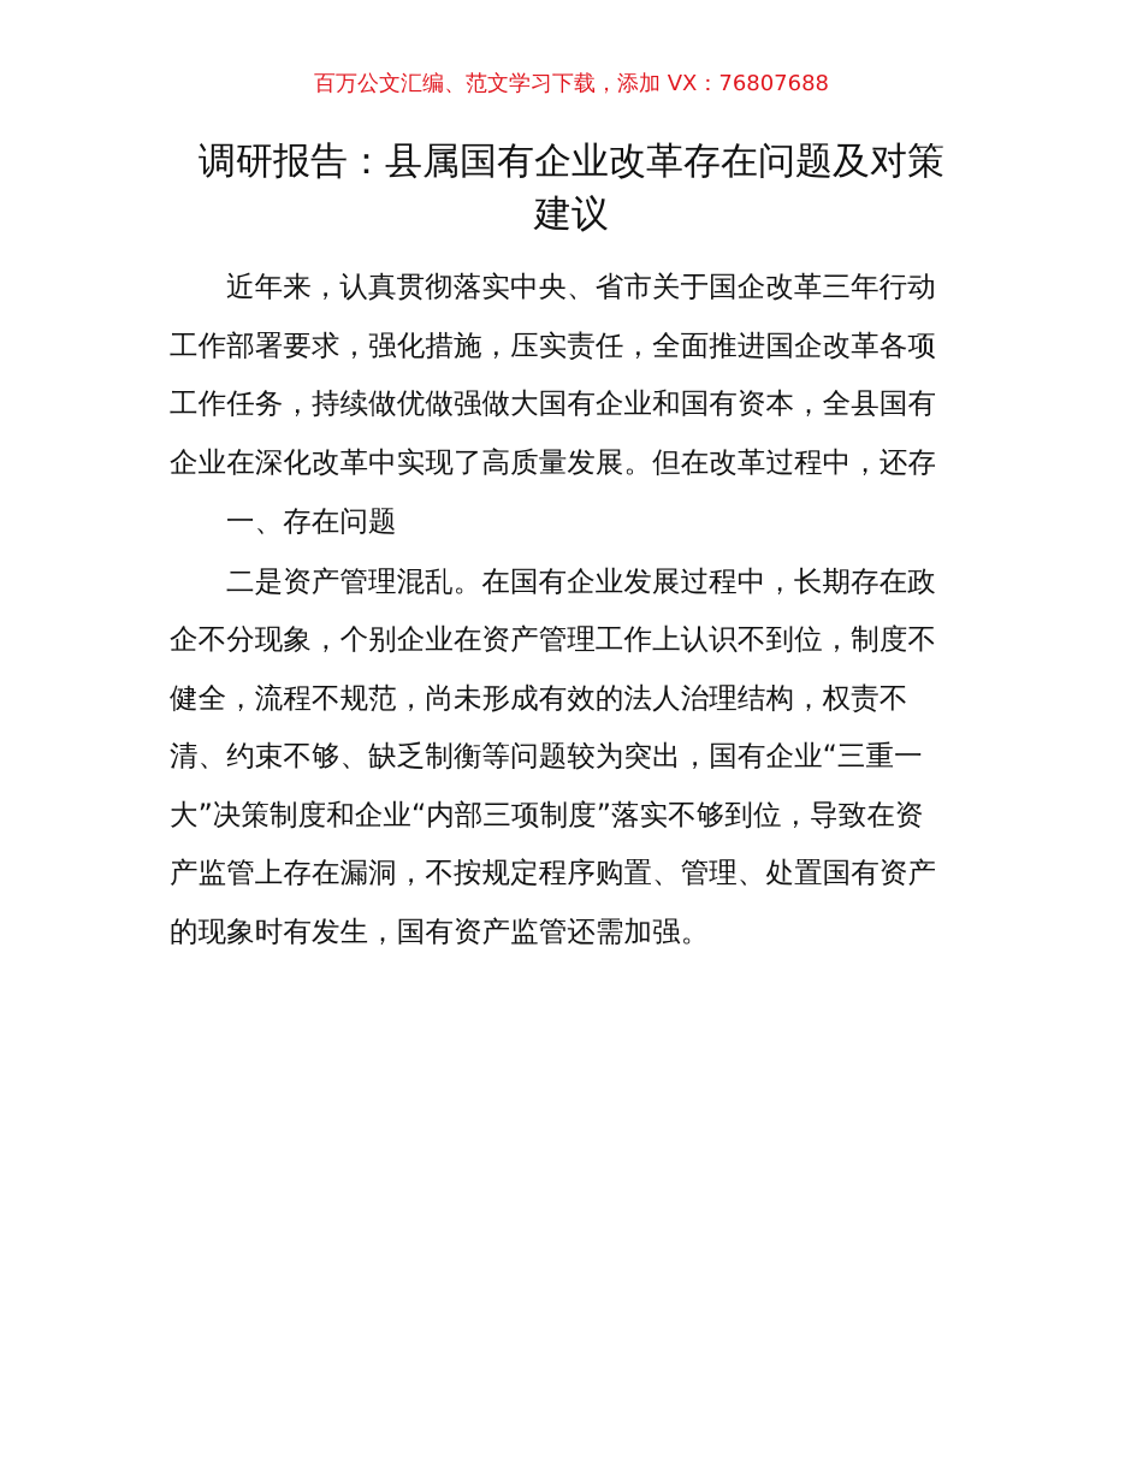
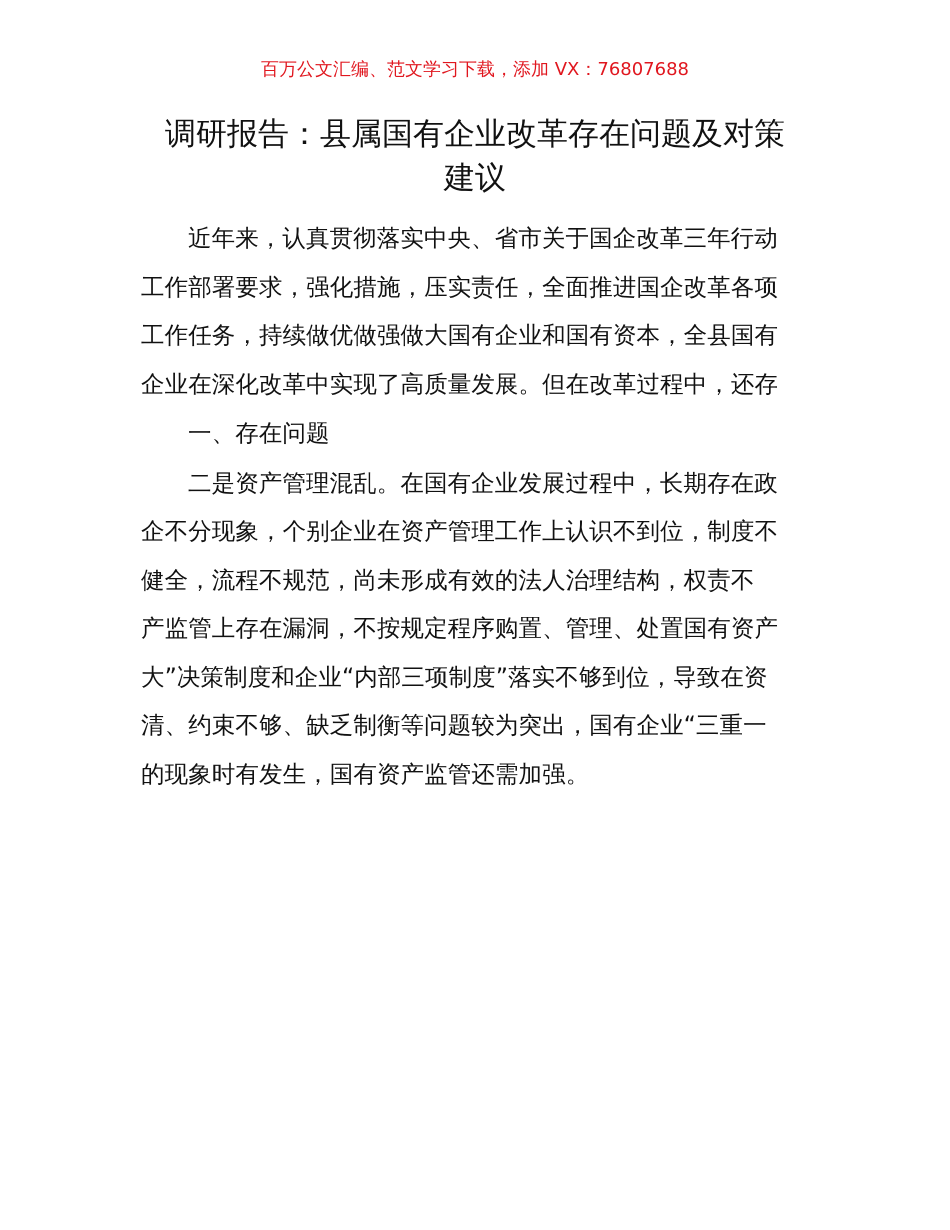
  百万公文汇编、范文学习下载，添加 VX：76807688
  调研报告：县属国有企业改革存在问题及对策
  建议
  近年来，认真贯彻落实中央、省市关于国企改革三年行动
  工作部署要求，强化措施，压实责任，全面推进国企改革各项
  工作任务，持续做优做强做大国有企业和国有资本，全县国有
  企业在深化改革中实现了高质量发展。但在改革过程中，还存
  一、存在问题
  二是资产管理混乱。在国有企业发展过程中，长期存在政
  企不分现象，个别企业在资产管理工作上认识不到位，制度不
  健全，流程不规范，尚未形成有效的法人治理结构，权责不
- 清、约束不够、缺乏制衡等问题较为突出，国有企业“三重一
+ 产监管上存在漏洞，不按规定程序购置、管理、处置国有资产
  大”决策制度和企业“内部三项制度”落实不够到位，导致在资
- 产监管上存在漏洞，不按规定程序购置、管理、处置国有资产
+ 清、约束不够、缺乏制衡等问题较为突出，国有企业“三重一
  的现象时有发生，国有资产监管还需加强。
